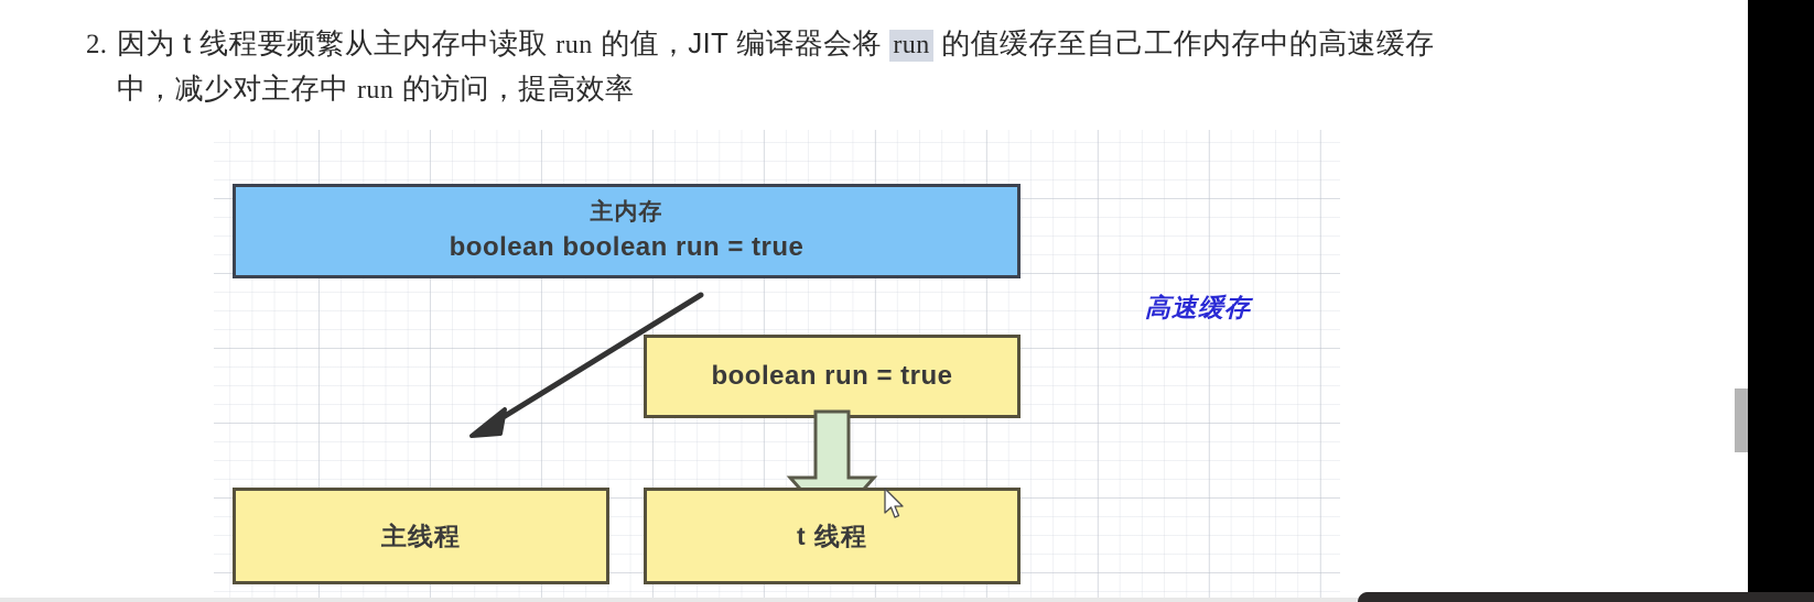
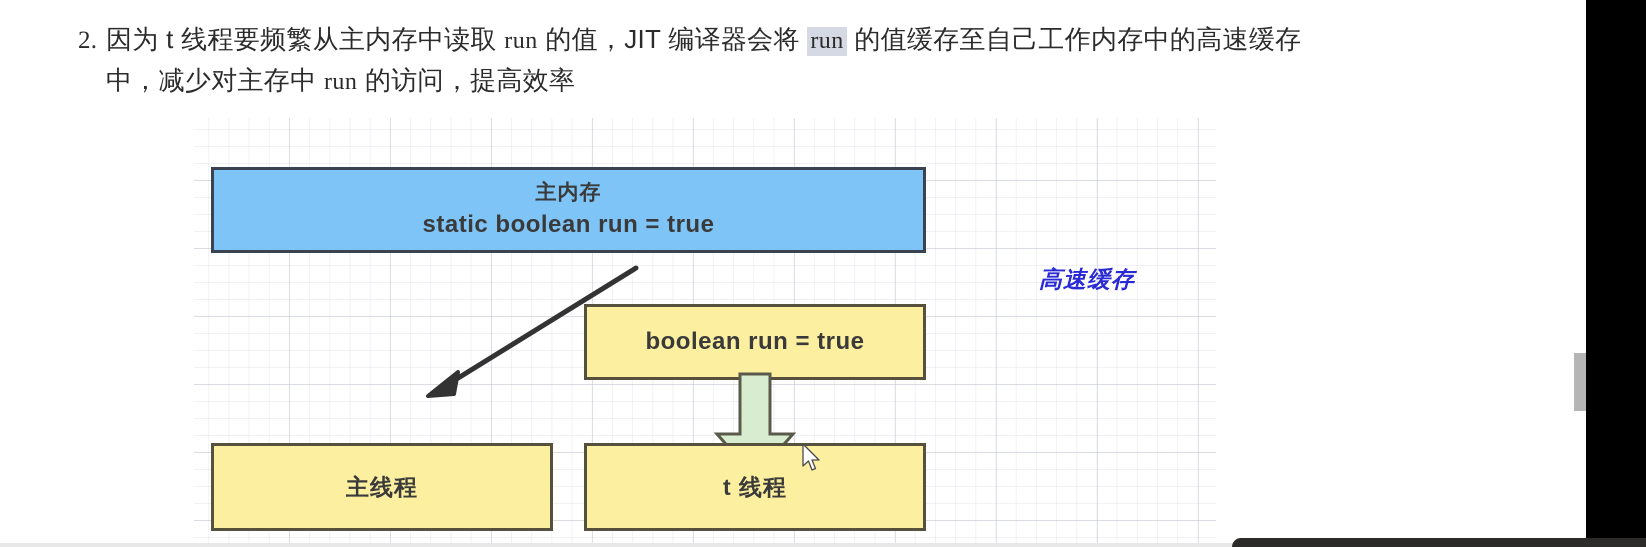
  2. 因为 t 线程要频繁从主内存中读取 run 的值，JIT 编译器会将 run 的值缓存至自己工作内存中的高速缓存
  中，减少对主存中 run 的访问，提高效率
  主内存
- boolean boolean run = true
+ static boolean run = true
  boolean run = true
  高速缓存
  主线程
  t 线程
